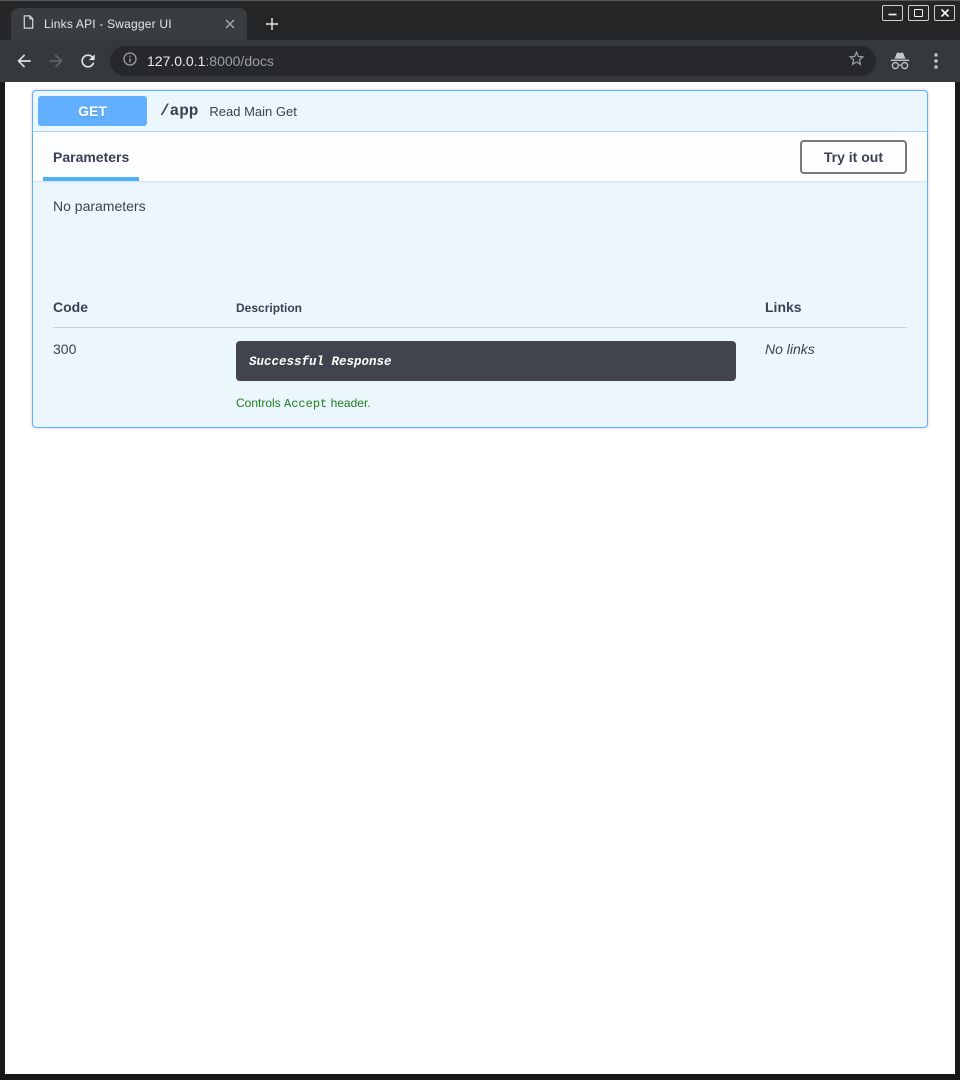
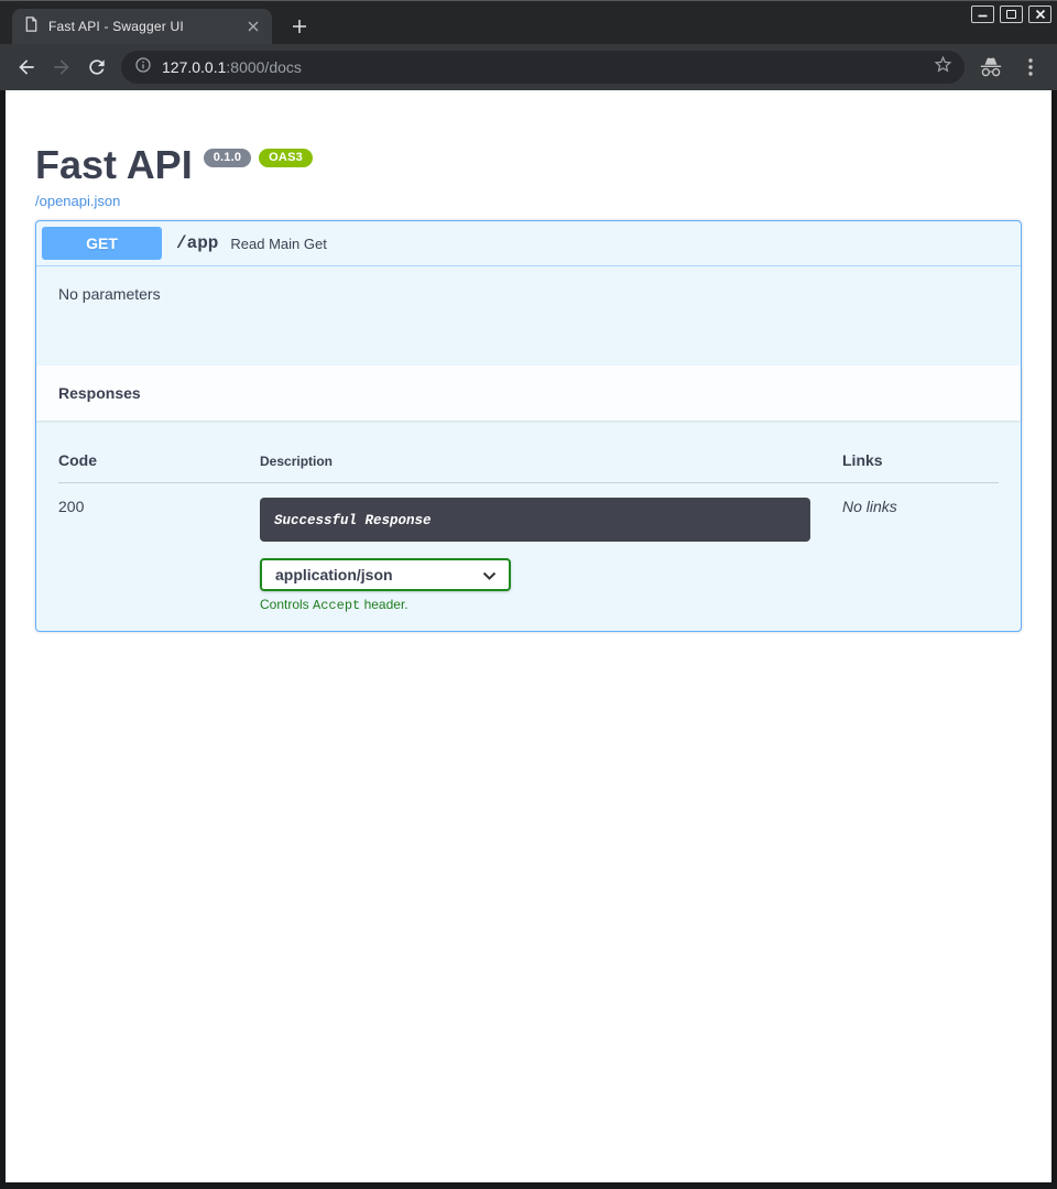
- Links API - Swagger UI
+ Fast API - Swagger UI
  127.0.0.1:8000/docs
+ Fast API 0.1.0 OAS3
+ /openapi.json
  GET
  /app
  Read Main Get
- Parameters
- Try it out
  No parameters
+ Responses
  Code
  Description
  Links
- 300
+ 200
  Successful Response
  No links
+ application/json
  Controls Accept header.
